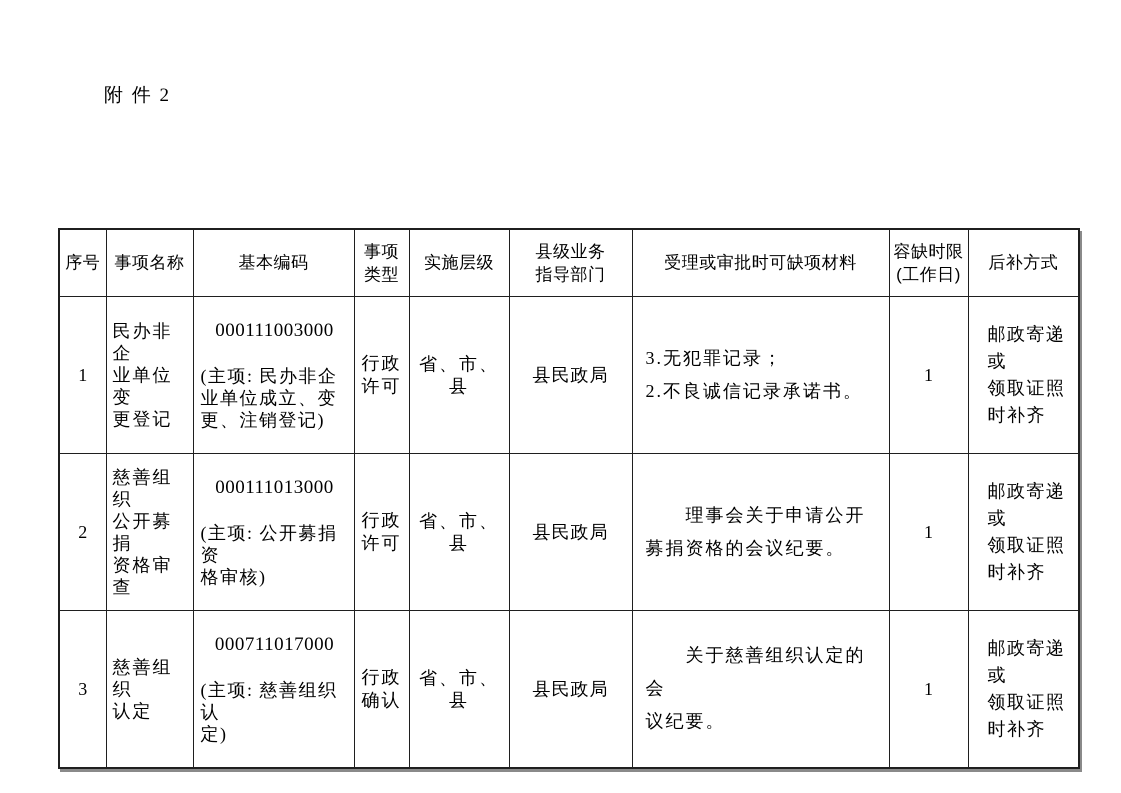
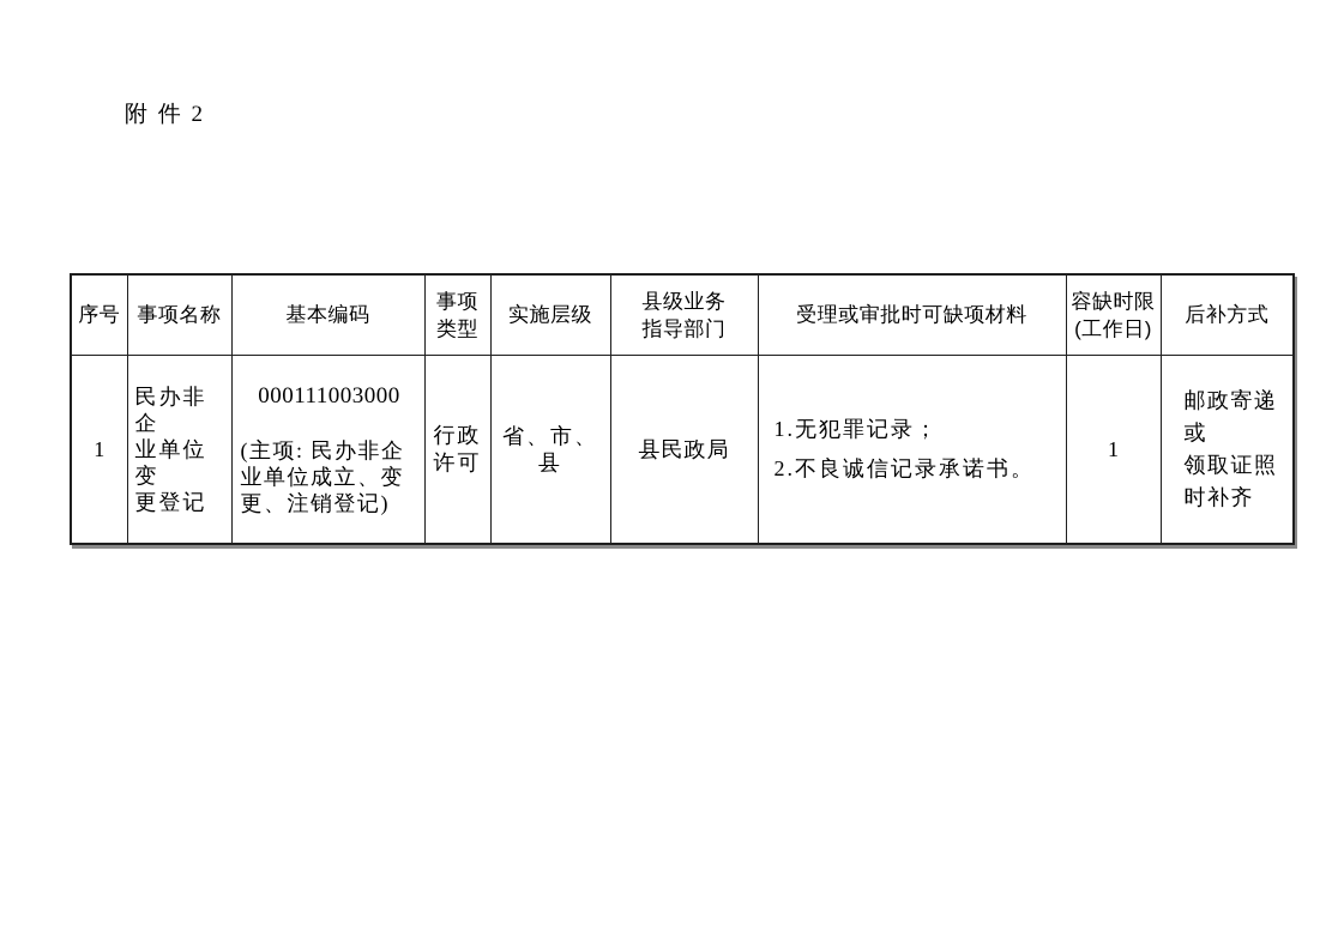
  附 件 2
  序号	事项名称	基本编码	事项 类型	实施层级	县级业务 指导部门	受理或审批时可缺项材料	容缺时限 (工作日)	后补方式
- 1	民办非企 业单位变 更登记	000111003000 (主项: 民办非企 业单位成立、变 更、注销登记)	行政 许可	省、市、县	县民政局	3.无犯罪记录； 2.不良诚信记录承诺书。	1	邮政寄递或 领取证照 时补齐
+ 1	民办非企 业单位变 更登记	000111003000 (主项: 民办非企 业单位成立、变 更、注销登记)	行政 许可	省、市、县	县民政局	1.无犯罪记录； 2.不良诚信记录承诺书。	1	邮政寄递或 领取证照 时补齐
- 2	慈善组织 公开募捐 资格审查	000111013000 (主项: 公开募捐资 格审核)	行政 许可	省、市、县	县民政局	理事会关于申请公开 募捐资格的会议纪要。	1	邮政寄递或 领取证照 时补齐
- 3	慈善组织 认定	000711017000 (主项: 慈善组织认 定)	行政 确认	省、市、县	县民政局	关于慈善组织认定的会 议纪要。	1	邮政寄递或 领取证照 时补齐
